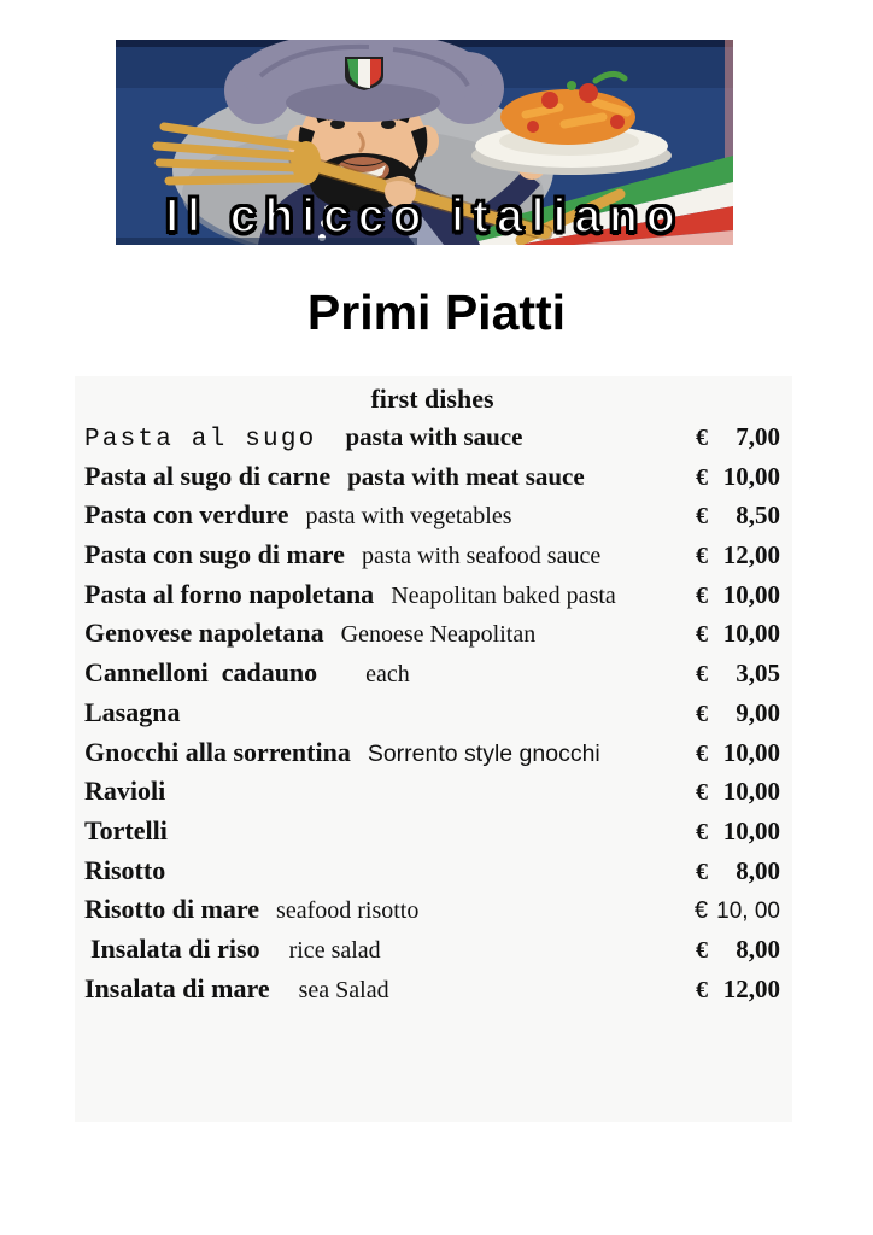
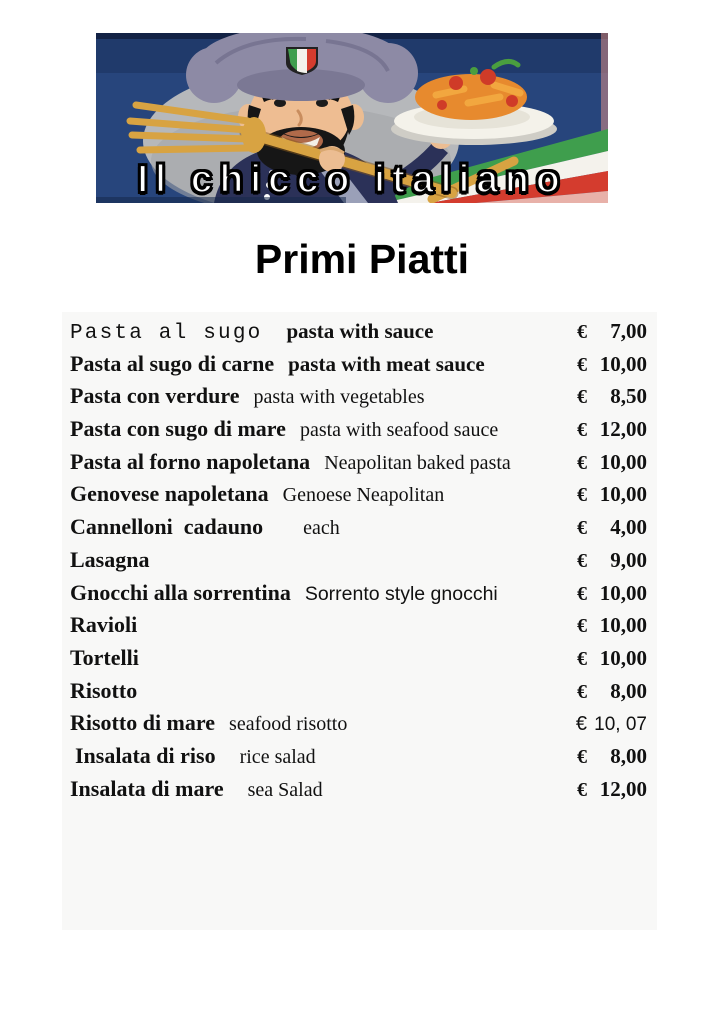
  Il chicco italiano
  Primi Piatti
- first dishes
  Pasta al sugo
  pasta with sauce
  €
  7,00
  Pasta al sugo di carne
  pasta with meat sauce
  €
  10,00
  Pasta con verdure
  pasta with vegetables
  €
  8,50
  Pasta con sugo di mare
  pasta with seafood sauce
  €
  12,00
  Pasta al forno napoletana
  Neapolitan baked pasta
  €
  10,00
  Genovese napoletana
  Genoese Neapolitan
  €
  10,00
  Cannelloni cadauno
  each
  €
- 3,05
+ 4,00
  Lasagna
  €
  9,00
  Gnocchi alla sorrentina
  Sorrento style gnocchi
  €
  10,00
  Ravioli
  €
  10,00
  Tortelli
  €
  10,00
  Risotto
  €
  8,00
  Risotto di mare
  seafood risotto
  €
- 10, 00
+ 10, 07
  Insalata di riso
  rice salad
  €
  8,00
  Insalata di mare
  sea Salad
  €
  12,00
